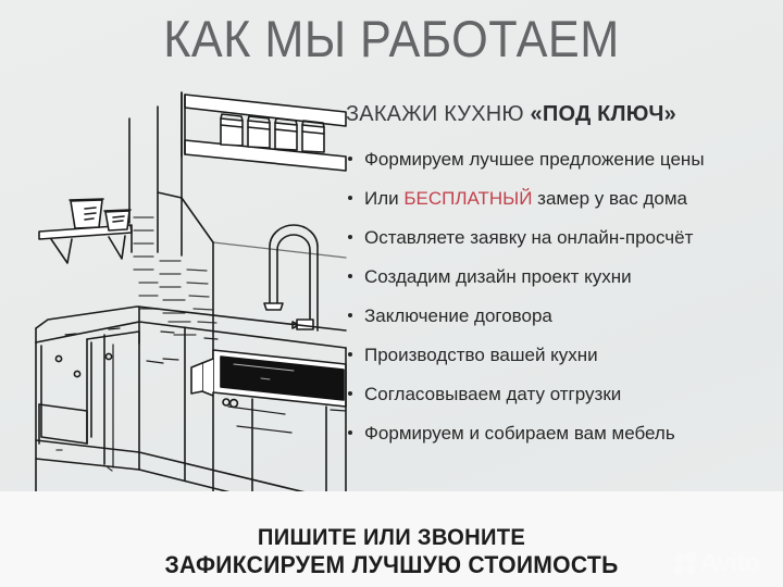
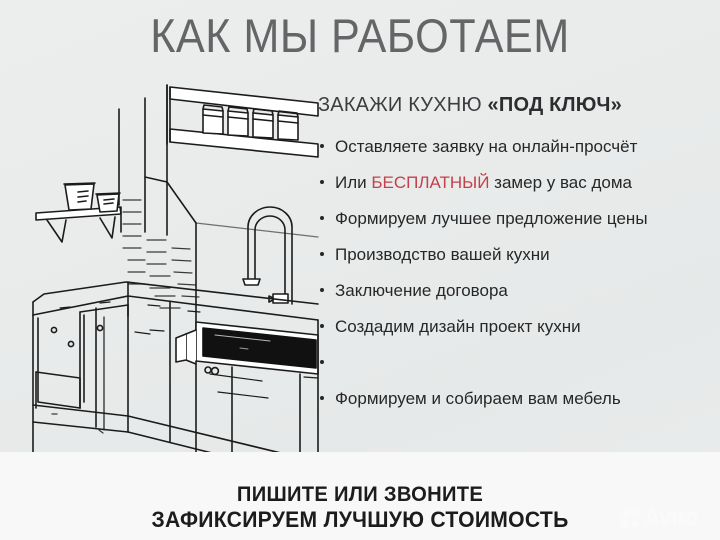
  КАК МЫ РАБОТАЕМ
  ЗАКАЖИ КУХНЮ «ПОД КЛЮЧ»
- Формируем лучшее предложение цены
+ Оставляете заявку на онлайн-просчёт
  Или БЕСПЛАТНЫЙ замер у вас дома
- Оставляете заявку на онлайн-просчёт
+ Формируем лучшее предложение цены
- Создадим дизайн проект кухни
+ Производство вашей кухни
  Заключение договора
- Производство вашей кухни
+ Создадим дизайн проект кухни
- Согласовываем дату отгрузки
  Формируем и собираем вам мебель
  ПИШИТЕ ИЛИ ЗВОНИТЕ
  ЗАФИКСИРУЕМ ЛУЧШУЮ СТОИМОСТЬ
